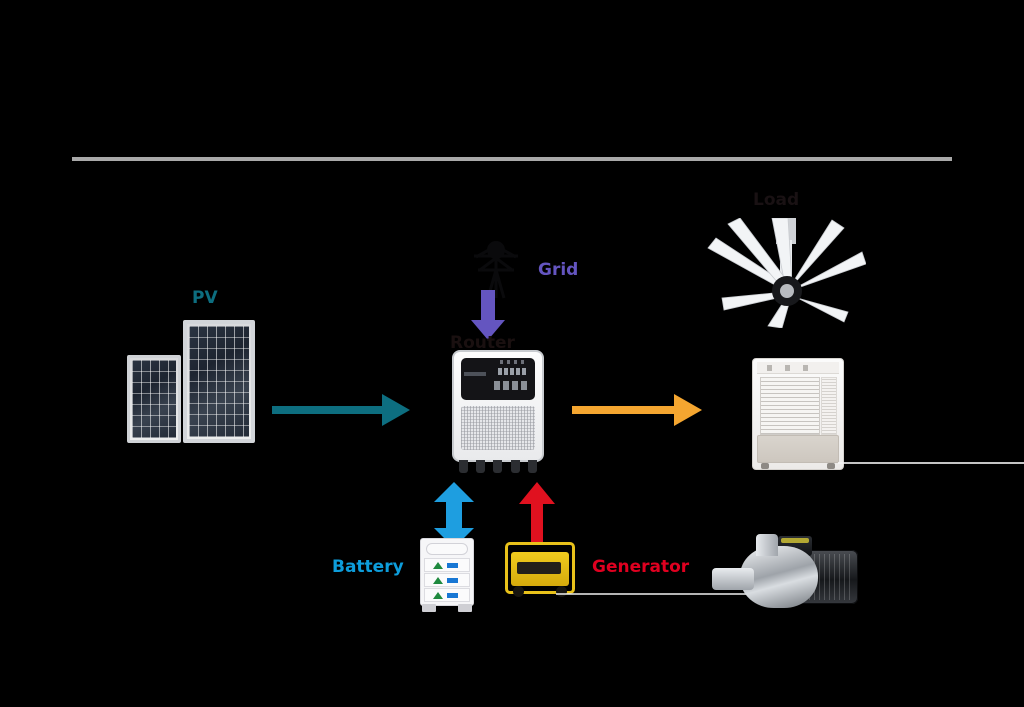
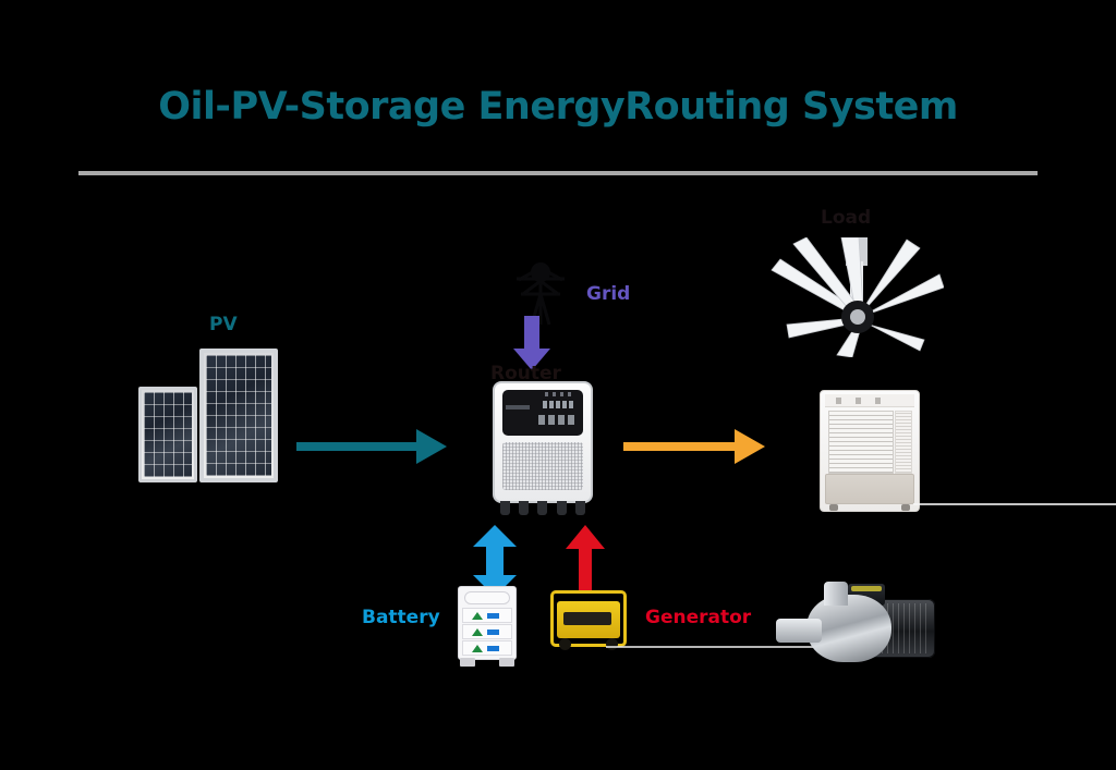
+ Oil-PV-Storage EnergyRouting System
  PV
  Grid
  Router
  Load
  Battery
  Generator
